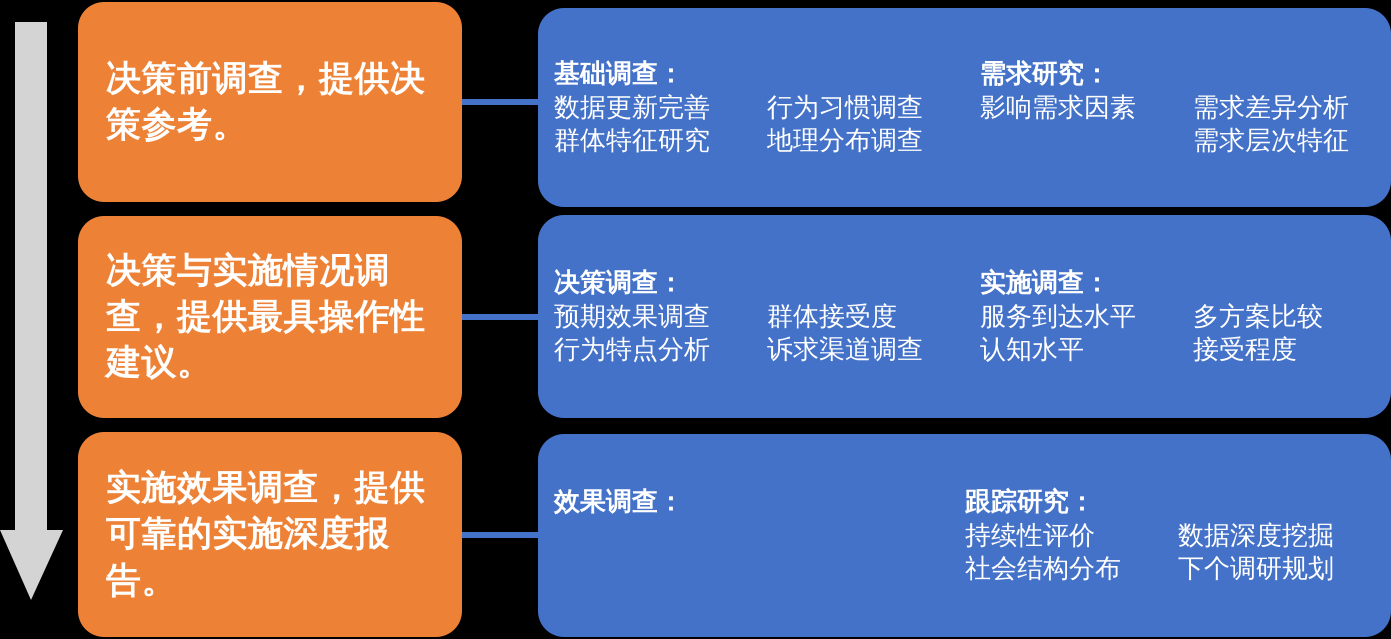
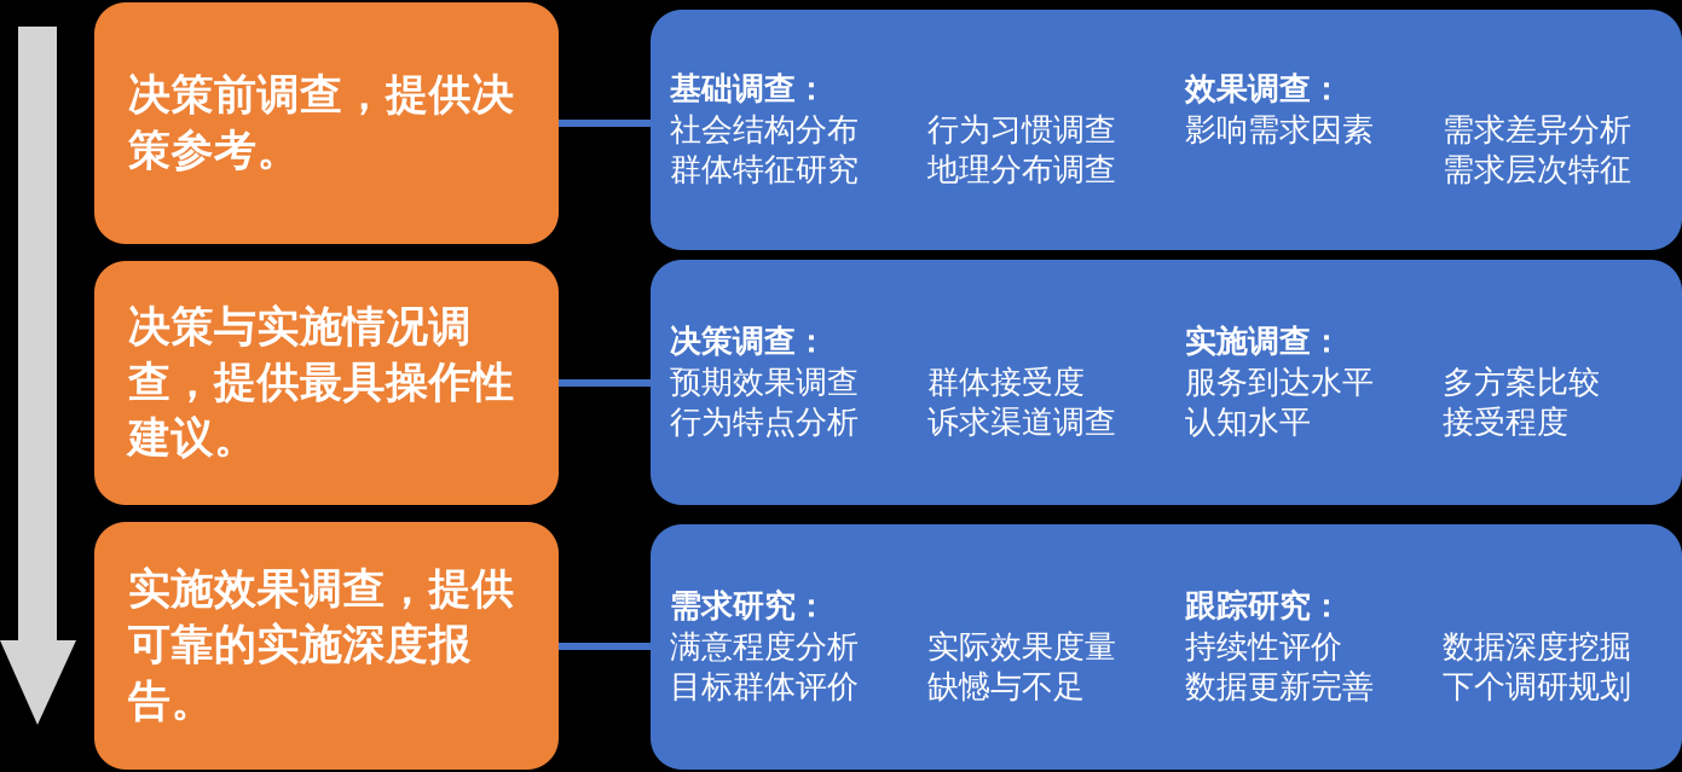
  决策前调查，提供决策参考。
  基础调查：
- 数据更新完善
+ 社会结构分布
  群体特征研究
  行为习惯调查
  地理分布调查
- 需求研究：
+ 效果调查：
  影响需求因素
  需求差异分析
  需求层次特征
  决策与实施情况调查，提供最具操作性建议。
  决策调查：
  预期效果调查
  行为特点分析
  群体接受度
  诉求渠道调查
  实施调查：
  服务到达水平
  认知水平
  多方案比较
  接受程度
  实施效果调查，提供可靠的实施深度报告。
- 效果调查：
+ 需求研究：
+ 满意程度分析
+ 目标群体评价
+ 实际效果度量
+ 缺憾与不足
  跟踪研究：
  持续性评价
- 社会结构分布
+ 数据更新完善
  数据深度挖掘
  下个调研规划
